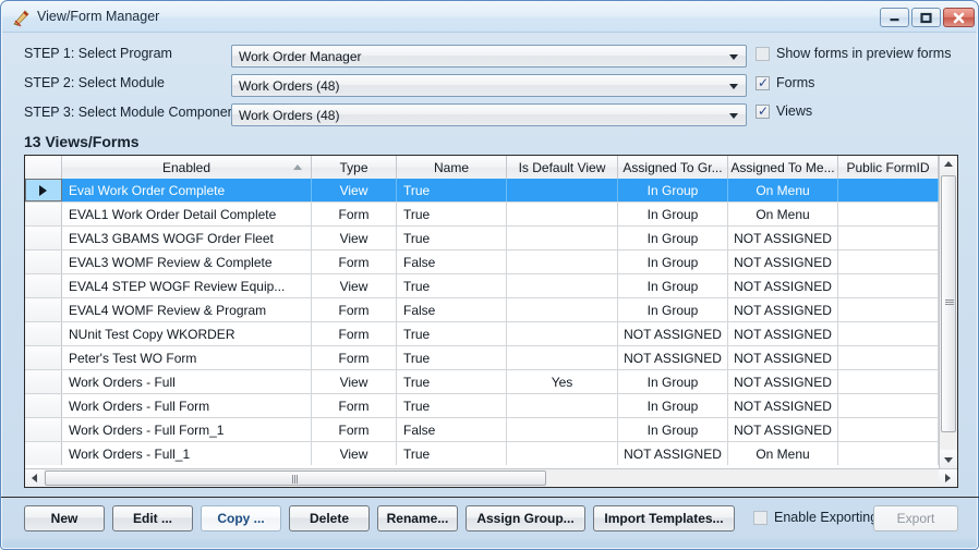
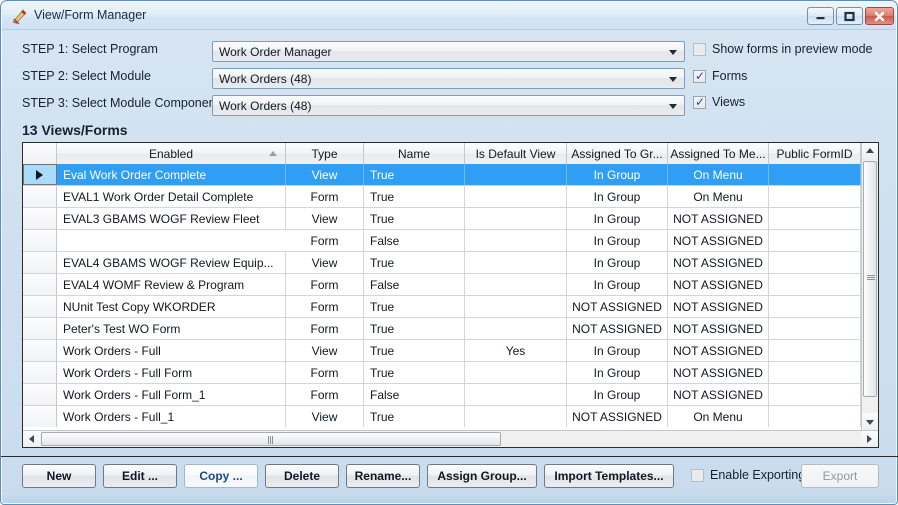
  View/Form Manager
  STEP 1: Select Program
  Work Order Manager
  STEP 2: Select Module
  Work Orders (48)
  STEP 3: Select Module Compone
  Work Orders (48)
- Show forms in preview forms
+ Show forms in preview mode
  ✓
  Forms
  ✓
  Views
  13 Views/Forms
  Enabled
  Type
  Name
  Is Default View
  Assigned To Gr...
  Assigned To Me...
  Public FormID
  Eval Work Order Complete
  View
  True
  In Group
  On Menu
  EVAL1 Work Order Detail Complete
  Form
  True
  In Group
  On Menu
- EVAL3 GBAMS WOGF Order Fleet
+ EVAL3 GBAMS WOGF Review Fleet
  View
  True
  In Group
  NOT ASSIGNED
- EVAL3 WOMF Review & Complete
  Form
  False
  In Group
  NOT ASSIGNED
- EVAL4 STEP WOGF Review Equip...
+ EVAL4 GBAMS WOGF Review Equip...
  View
  True
  In Group
  NOT ASSIGNED
  EVAL4 WOMF Review & Program
  Form
  False
  In Group
  NOT ASSIGNED
  NUnit Test Copy WKORDER
  Form
  True
  NOT ASSIGNED
  NOT ASSIGNED
  Peter's Test WO Form
  Form
  True
  NOT ASSIGNED
  NOT ASSIGNED
  Work Orders - Full
  View
  True
  Yes
  In Group
  NOT ASSIGNED
  Work Orders - Full Form
  Form
  True
  In Group
  NOT ASSIGNED
  Work Orders - Full Form_1
  Form
  False
  In Group
  NOT ASSIGNED
  Work Orders - Full_1
  View
  True
  NOT ASSIGNED
  On Menu
  New
  Edit ...
  Copy ...
  Delete
  Rename...
  Assign Group...
  Import Templates...
  Enable Exportin
  Export
